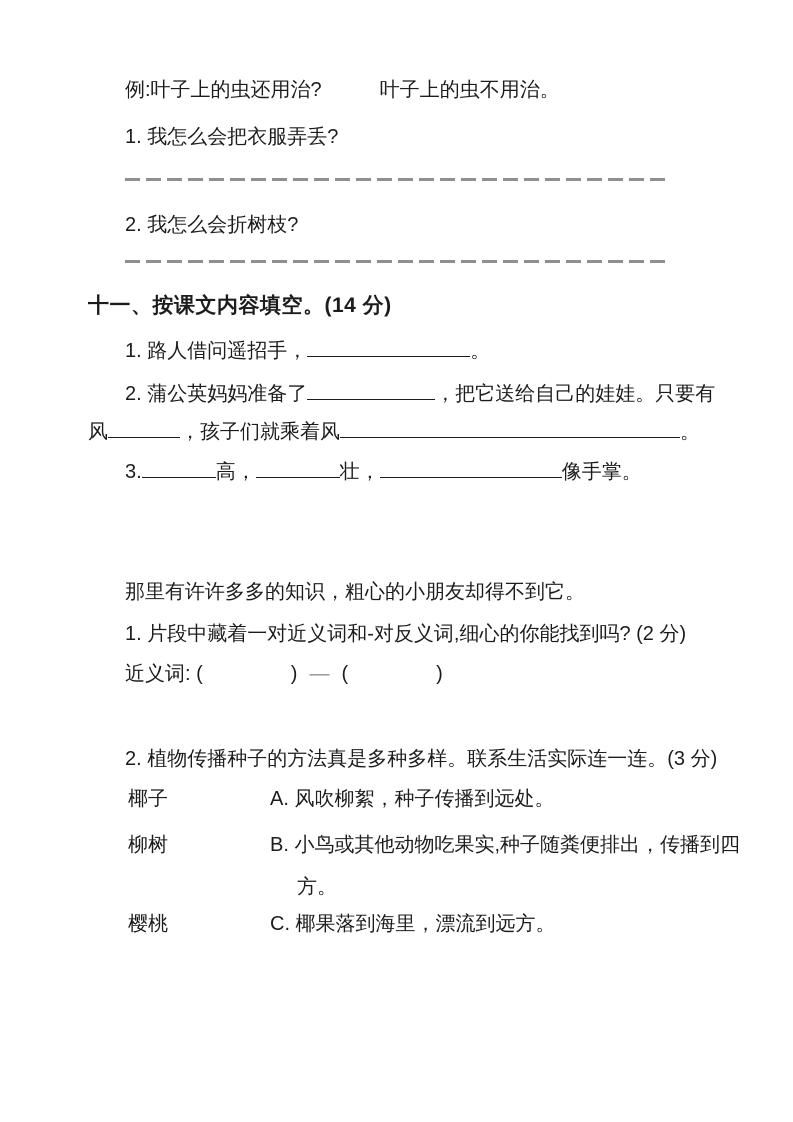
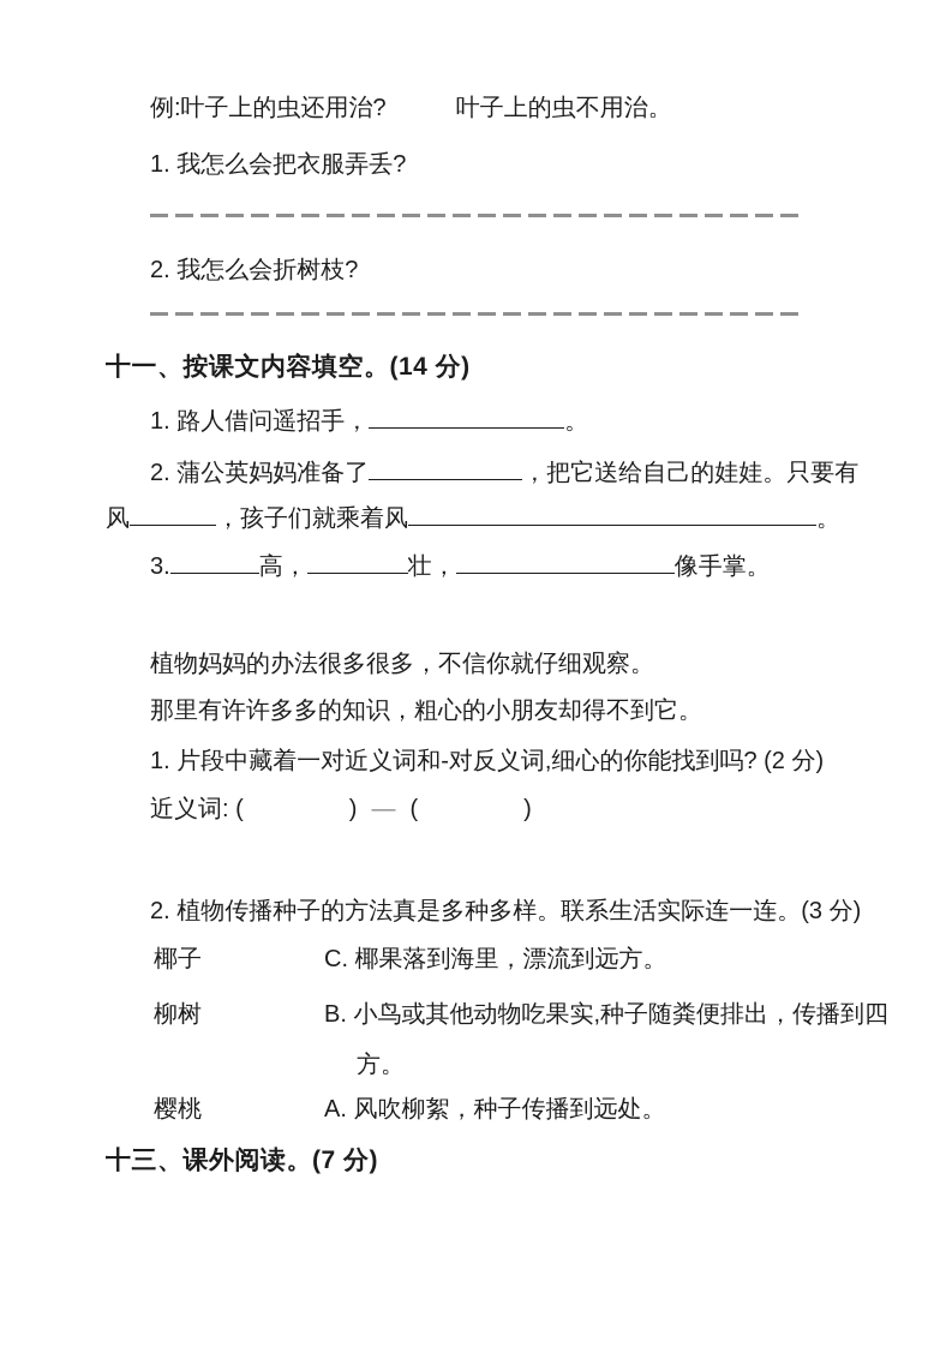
  例:叶子上的虫还用治? 叶子上的虫不用治。
  1. 我怎么会把衣服弄丢?
  2. 我怎么会折树枝?
  十一、按课文内容填空。(14 分)
  1. 路人借问遥招手， 。
  2. 蒲公英妈妈准备了 ，把它送给自己的娃娃。只要有
  风 ，孩子们就乘着风 。
  3. 高， 壮， 像手掌。
+ 植物妈妈的办法很多很多，不信你就仔细观察。
  那里有许许多多的知识，粗心的小朋友却得不到它。
  1. 片段中藏着一对近义词和-对反义词,细心的你能找到吗? (2 分)
  近义词: ( ) — ( )
  2. 植物传播种子的方法真是多种多样。联系生活实际连一连。(3 分)
  椰子
- A. 风吹柳絮，种子传播到远处。
+ C. 椰果落到海里，漂流到远方。
  柳树
  B. 小鸟或其他动物吃果实,种子随粪便排出，传播到四方。
  樱桃
- C. 椰果落到海里，漂流到远方。
+ A. 风吹柳絮，种子传播到远处。
+ 十三、课外阅读。(7 分)
